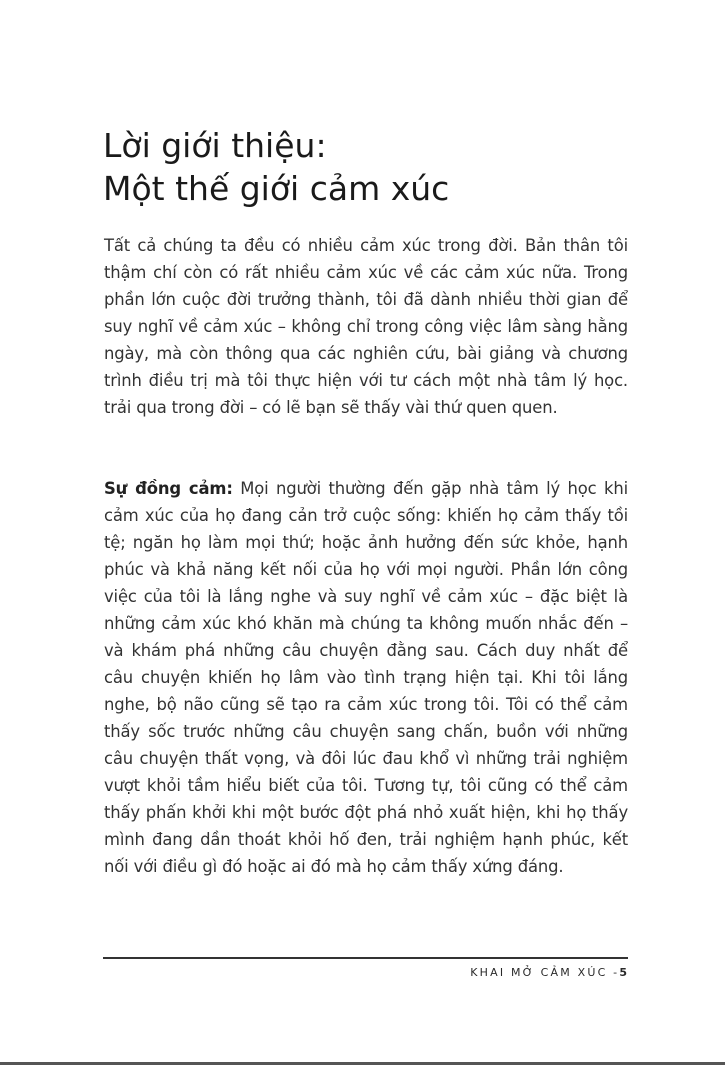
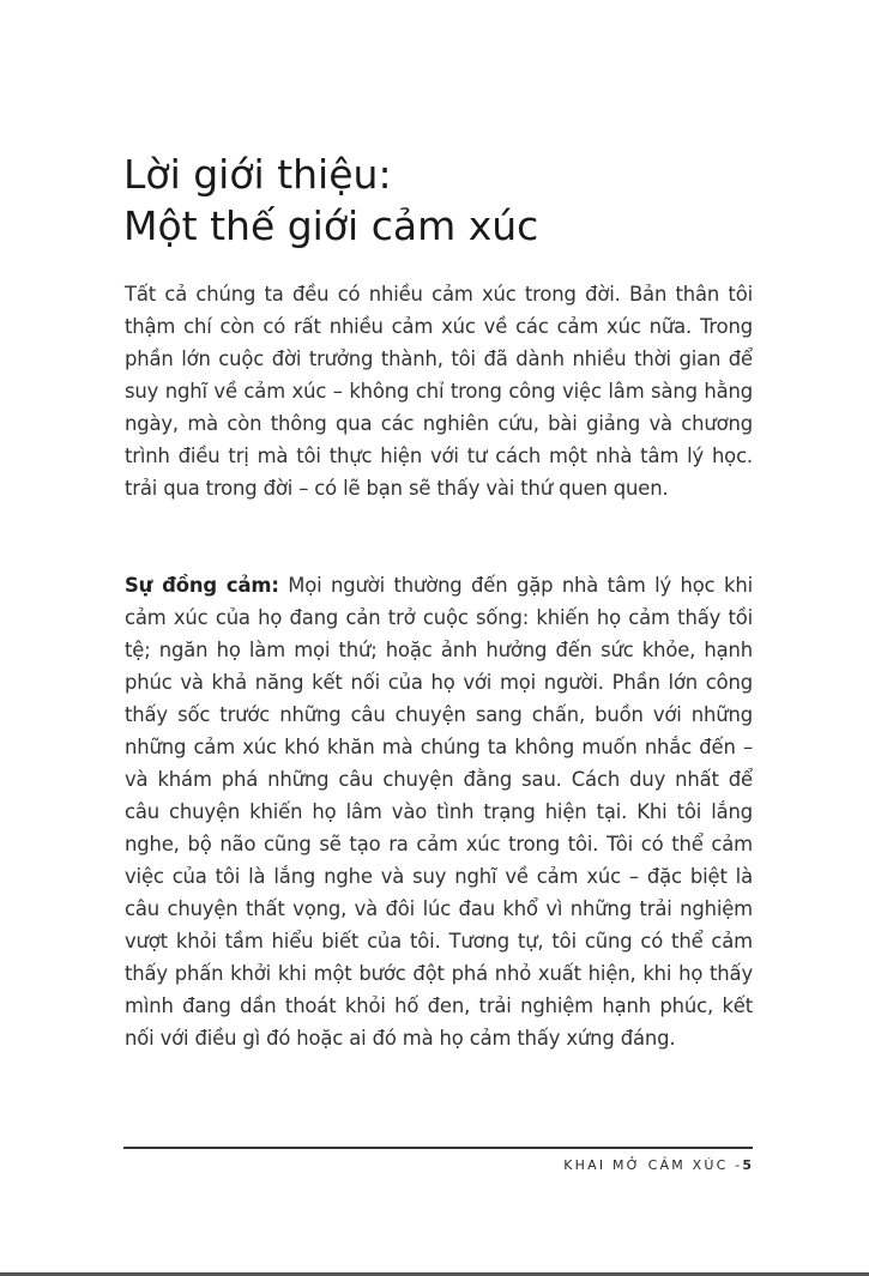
  Lời giới thiệu:
  Một thế giới cảm xúc
  Tất cả chúng ta đều có nhiều cảm xúc trong đời. Bản thân tôi
  thậm chí còn có rất nhiều cảm xúc về các cảm xúc nữa. Trong
  phần lớn cuộc đời trưởng thành, tôi đã dành nhiều thời gian để
  suy nghĩ về cảm xúc – không chỉ trong công việc lâm sàng hằng
  ngày, mà còn thông qua các nghiên cứu, bài giảng và chương
  trình điều trị mà tôi thực hiện với tư cách một nhà tâm lý học.
  trải qua trong đời – có lẽ bạn sẽ thấy vài thứ quen quen.
  Sự đồng cảm: Mọi người thường đến gặp nhà tâm lý học khi
  cảm xúc của họ đang cản trở cuộc sống: khiến họ cảm thấy tồi
  tệ; ngăn họ làm mọi thứ; hoặc ảnh hưởng đến sức khỏe, hạnh
  phúc và khả năng kết nối của họ với mọi người. Phần lớn công
- việc của tôi là lắng nghe và suy nghĩ về cảm xúc – đặc biệt là
+ thấy sốc trước những câu chuyện sang chấn, buồn với những
  những cảm xúc khó khăn mà chúng ta không muốn nhắc đến –
  và khám phá những câu chuyện đằng sau. Cách duy nhất để
  câu chuyện khiến họ lâm vào tình trạng hiện tại. Khi tôi lắng
  nghe, bộ não cũng sẽ tạo ra cảm xúc trong tôi. Tôi có thể cảm
- thấy sốc trước những câu chuyện sang chấn, buồn với những
+ việc của tôi là lắng nghe và suy nghĩ về cảm xúc – đặc biệt là
  câu chuyện thất vọng, và đôi lúc đau khổ vì những trải nghiệm
  vượt khỏi tầm hiểu biết của tôi. Tương tự, tôi cũng có thể cảm
  thấy phấn khởi khi một bước đột phá nhỏ xuất hiện, khi họ thấy
  mình đang dần thoát khỏi hố đen, trải nghiệm hạnh phúc, kết
  nối với điều gì đó hoặc ai đó mà họ cảm thấy xứng đáng.
  KHAI MỞ CẢM XÚC -5
